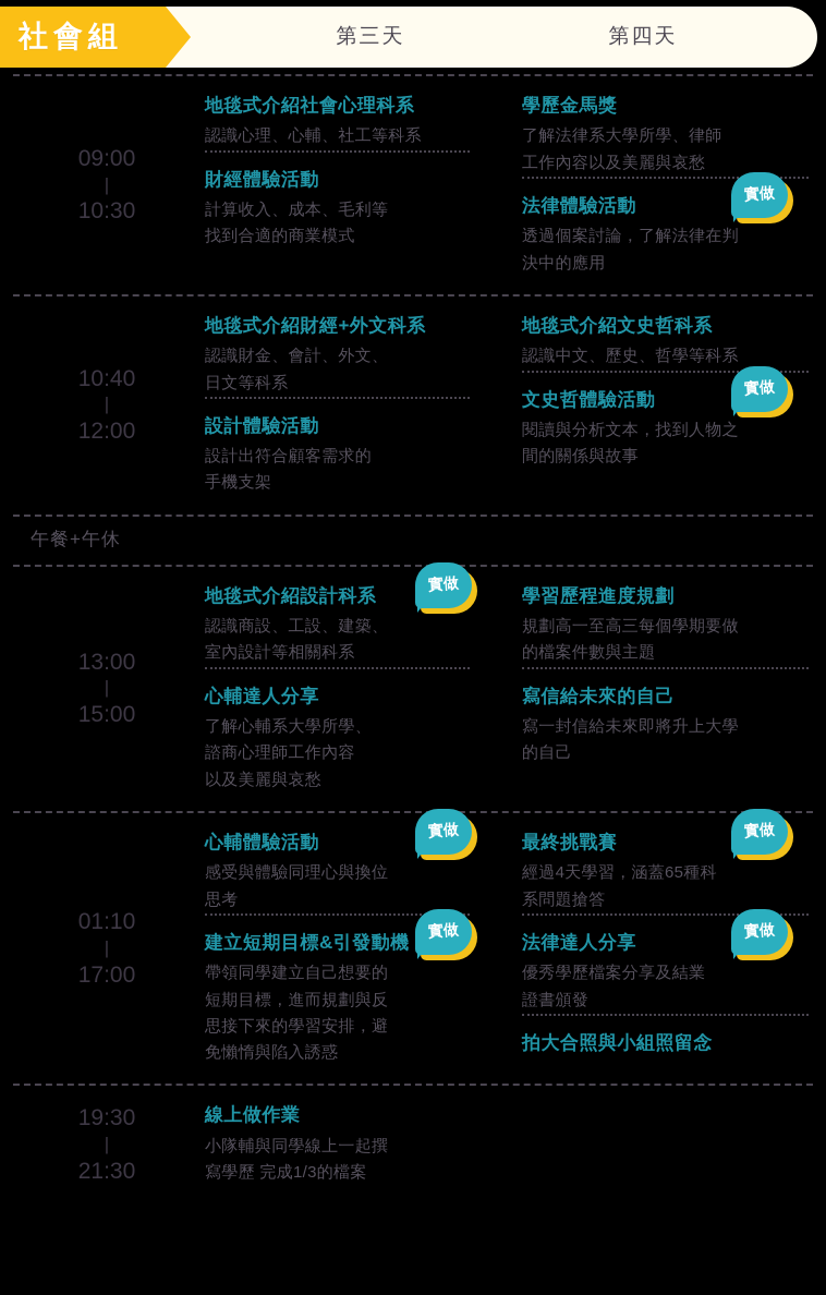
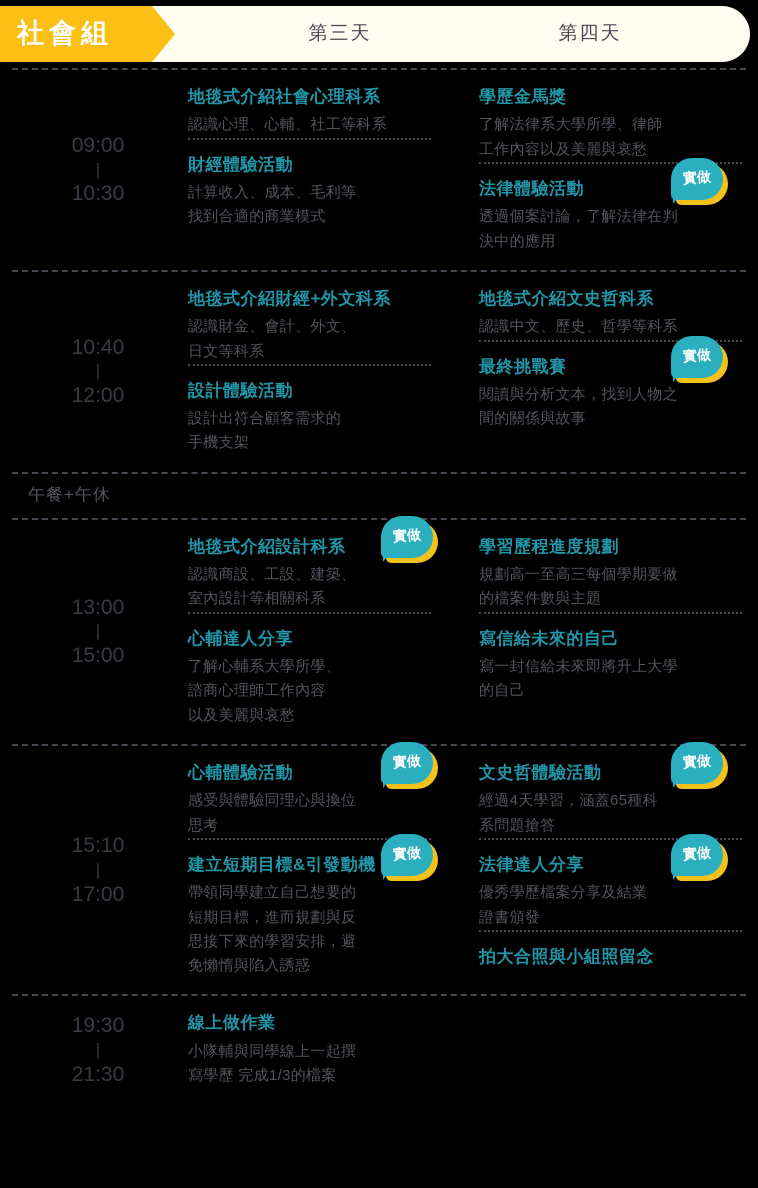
  第三天
  第四天
  社會組
  09:00
  |
  10:30
  地毯式介紹社會心理科系
  認識心理、心輔、社工等科系
  財經體驗活動
  計算收入、成本、毛利等
  找到合適的商業模式
  學歷金馬獎
  了解法律系大學所學、律師
  工作內容以及美麗與哀愁
  法律體驗活動
  透過個案討論，了解法律在判
  決中的應用
  10:40
  |
  12:00
  地毯式介紹財經+外文科系
  認識財金、會計、外文、
  日文等科系
  設計體驗活動
  設計出符合顧客需求的
  手機支架
  地毯式介紹文史哲科系
  認識中文、歷史、哲學等科系
- 文史哲體驗活動
+ 最終挑戰賽
  閱讀與分析文本，找到人物之
  間的關係與故事
  午餐+午休
  13:00
  |
  15:00
  地毯式介紹設計科系
  認識商設、工設、建築、
  室內設計等相關科系
  心輔達人分享
  了解心輔系大學所學、
  諮商心理師工作內容
  以及美麗與哀愁
  學習歷程進度規劃
  規劃高一至高三每個學期要做
  的檔案件數與主題
  寫信給未來的自己
  寫一封信給未來即將升上大學
  的自己
- 01:10
+ 15:10
  |
  17:00
  心輔體驗活動
  感受與體驗同理心與換位
  思考
  建立短期目標&引發動機
  帶領同學建立自己想要的
  短期目標，進而規劃與反
  思接下來的學習安排，避
  免懶惰與陷入誘惑
- 最終挑戰賽
+ 文史哲體驗活動
  經過4天學習，涵蓋65種科
  系問題搶答
  法律達人分享
  優秀學歷檔案分享及結業
  證書頒發
  拍大合照與小組照留念
  19:30
  |
  21:30
  線上做作業
  小隊輔與同學線上一起撰
  寫學歷 完成1/3的檔案
